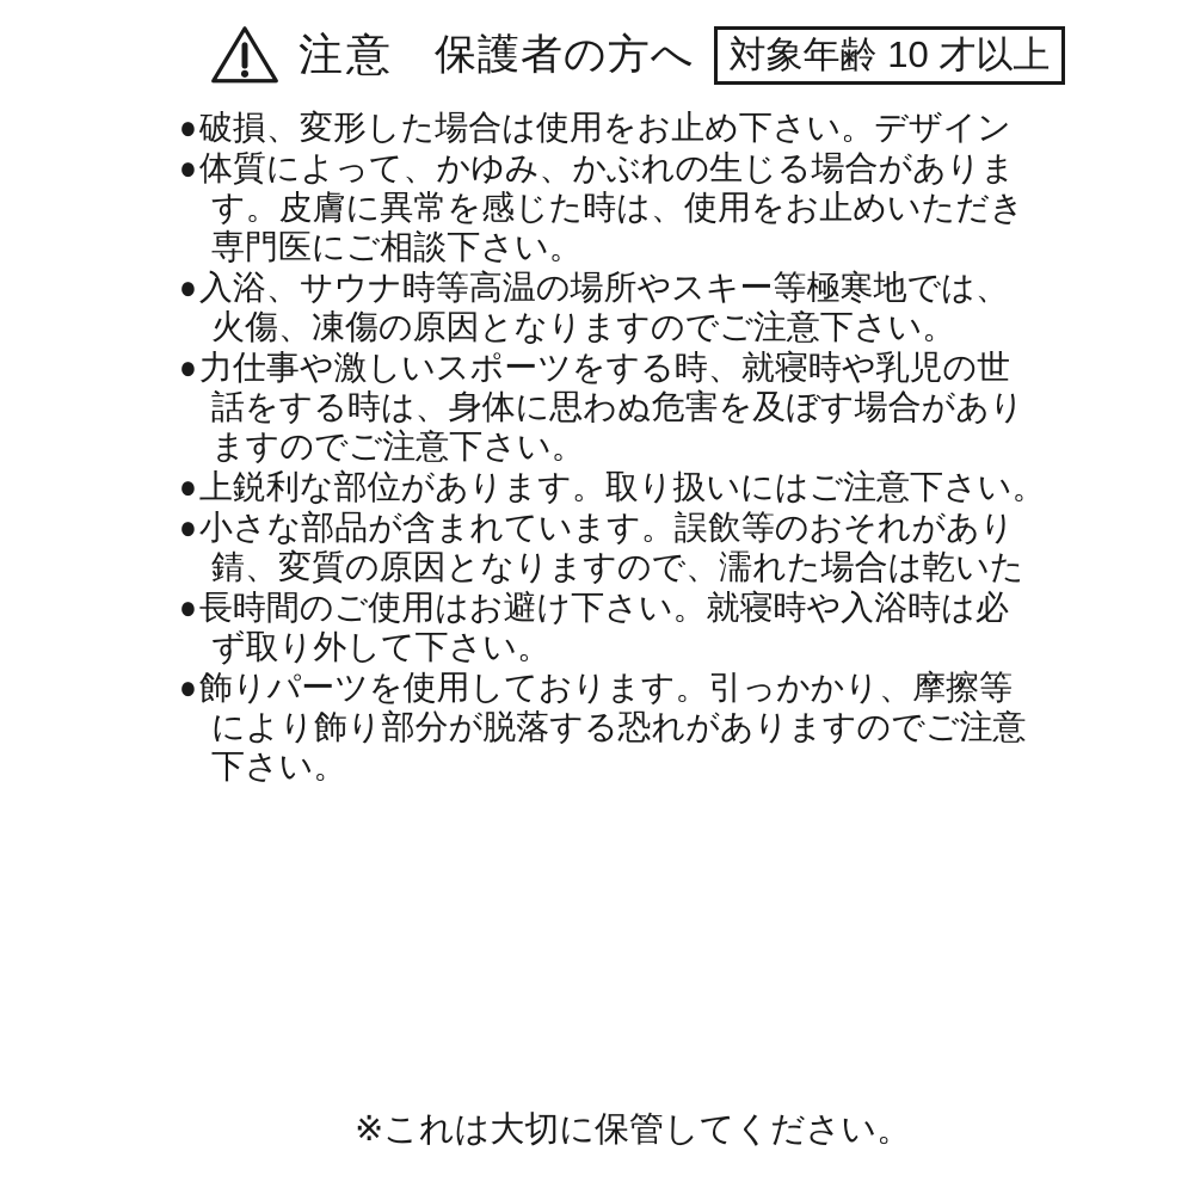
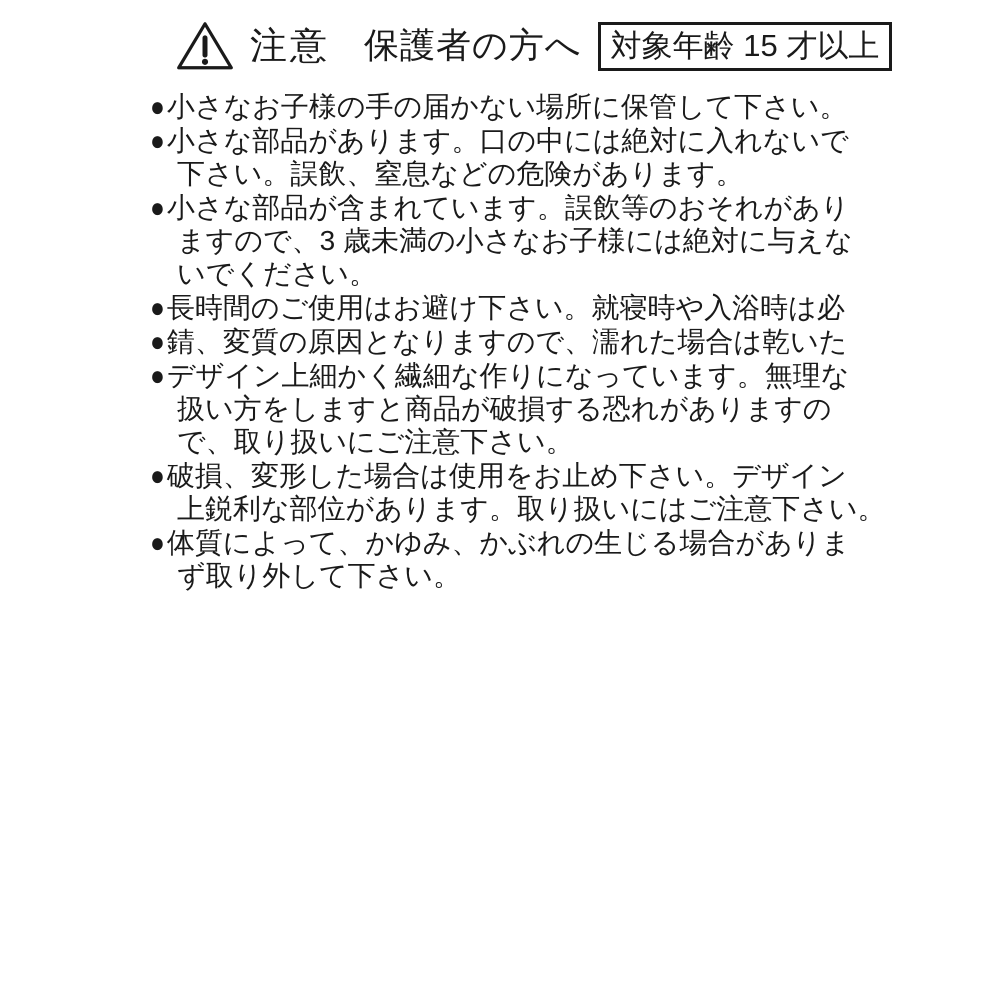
  注意
  保護者の方へ
- 対象年齢 10 才以上
+ 対象年齢 15 才以上
+ ●小さなお子様の手の届かない場所に保管して下さい。
+ ●小さな部品があります。口の中には絶対に入れないで
+ 下さい。誤飲、窒息などの危険があります。
- ●破損、変形した場合は使用をお止め下さい。デザイン
+ ●小さな部品が含まれています。誤飲等のおそれがあり
+ ますので、3 歳未満の小さなお子様には絶対に与えな
+ いでください。
- ●体質によって、かゆみ、かぶれの生じる場合がありま
+ ●長時間のご使用はお避け下さい。就寝時や入浴時は必
- す。皮膚に異常を感じた時は、使用をお止めいただき
- 専門医にご相談下さい。
- ●入浴、サウナ時等高温の場所やスキー等極寒地では、
- 火傷、凍傷の原因となりますのでご注意下さい。
- ●力仕事や激しいスポーツをする時、就寝時や乳児の世
- 話をする時は、身体に思わぬ危害を及ぼす場合があり
- ますのでご注意下さい。
- ●上鋭利な部位があります。取り扱いにはご注意下さい。
+ ●錆、変質の原因となりますので、濡れた場合は乾いた
+ ●デザイン上細かく繊細な作りになっています。無理な
+ 扱い方をしますと商品が破損する恐れがありますの
+ で、取り扱いにご注意下さい。
- ●小さな部品が含まれています。誤飲等のおそれがあり
+ ●破損、変形した場合は使用をお止め下さい。デザイン
- 錆、変質の原因となりますので、濡れた場合は乾いた
+ 上鋭利な部位があります。取り扱いにはご注意下さい。
- ●長時間のご使用はお避け下さい。就寝時や入浴時は必
+ ●体質によって、かゆみ、かぶれの生じる場合がありま
  ず取り外して下さい。
- ●飾りパーツを使用しております。引っかかり、摩擦等
- により飾り部分が脱落する恐れがありますのでご注意
- 下さい。
- ※これは大切に保管してください。
